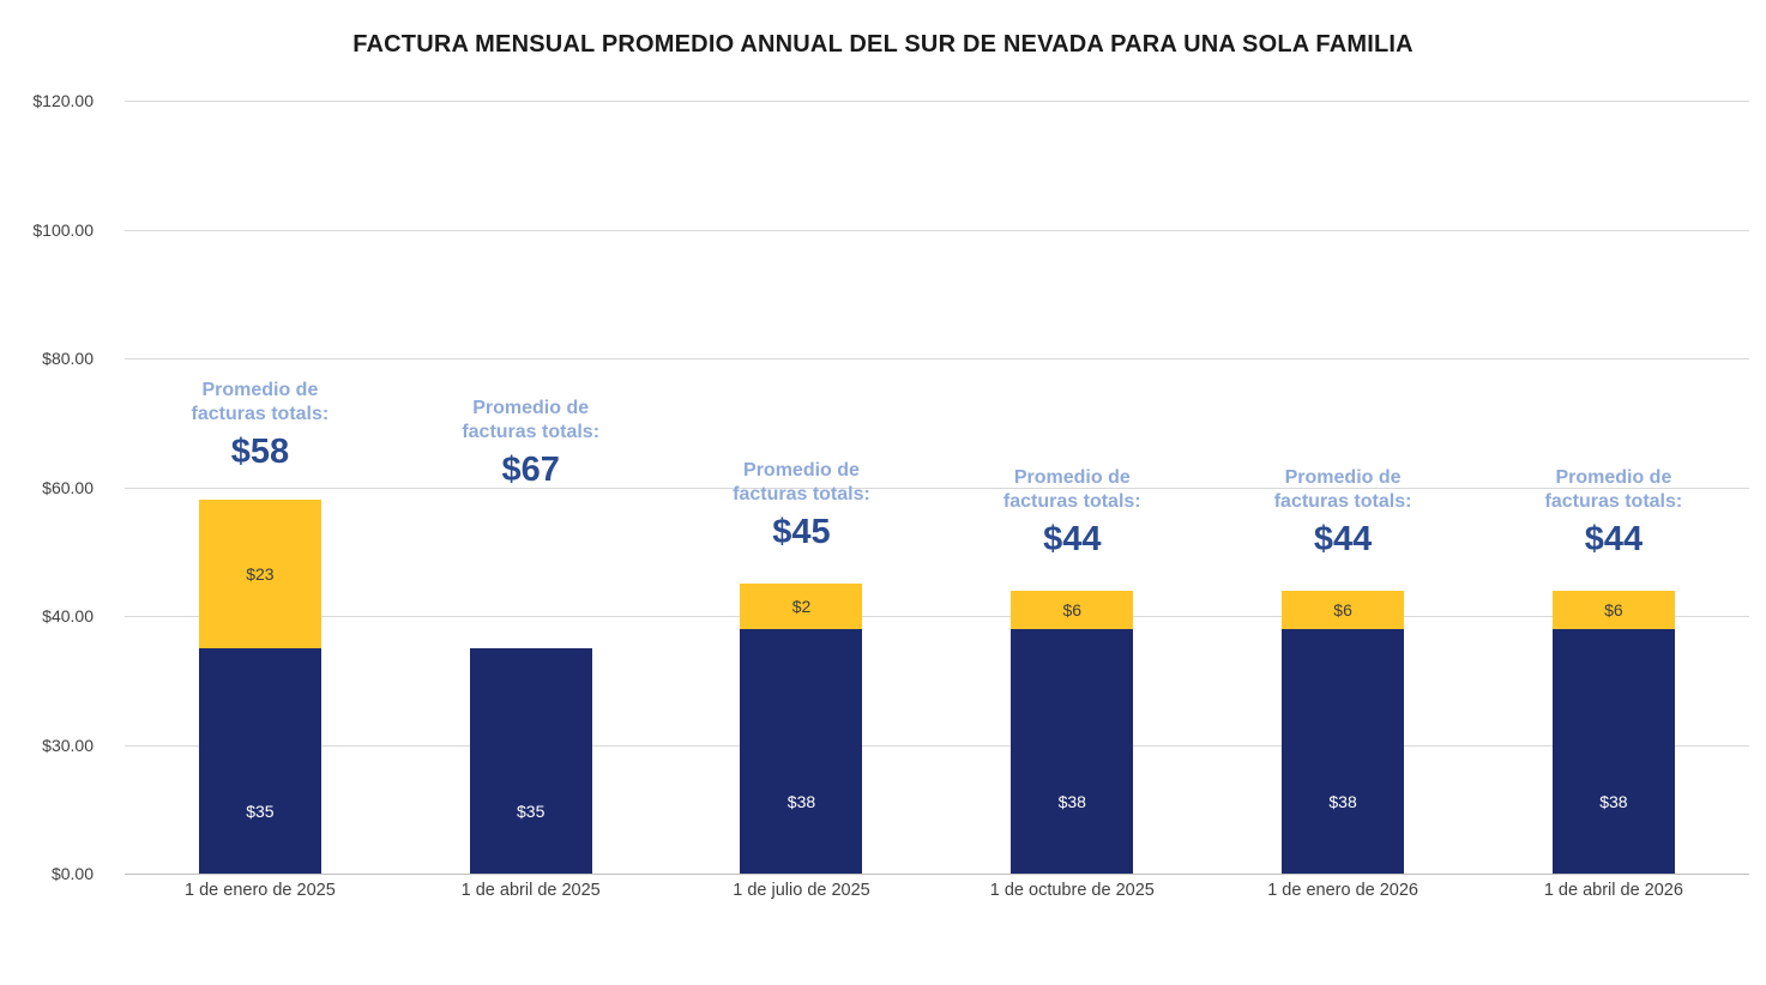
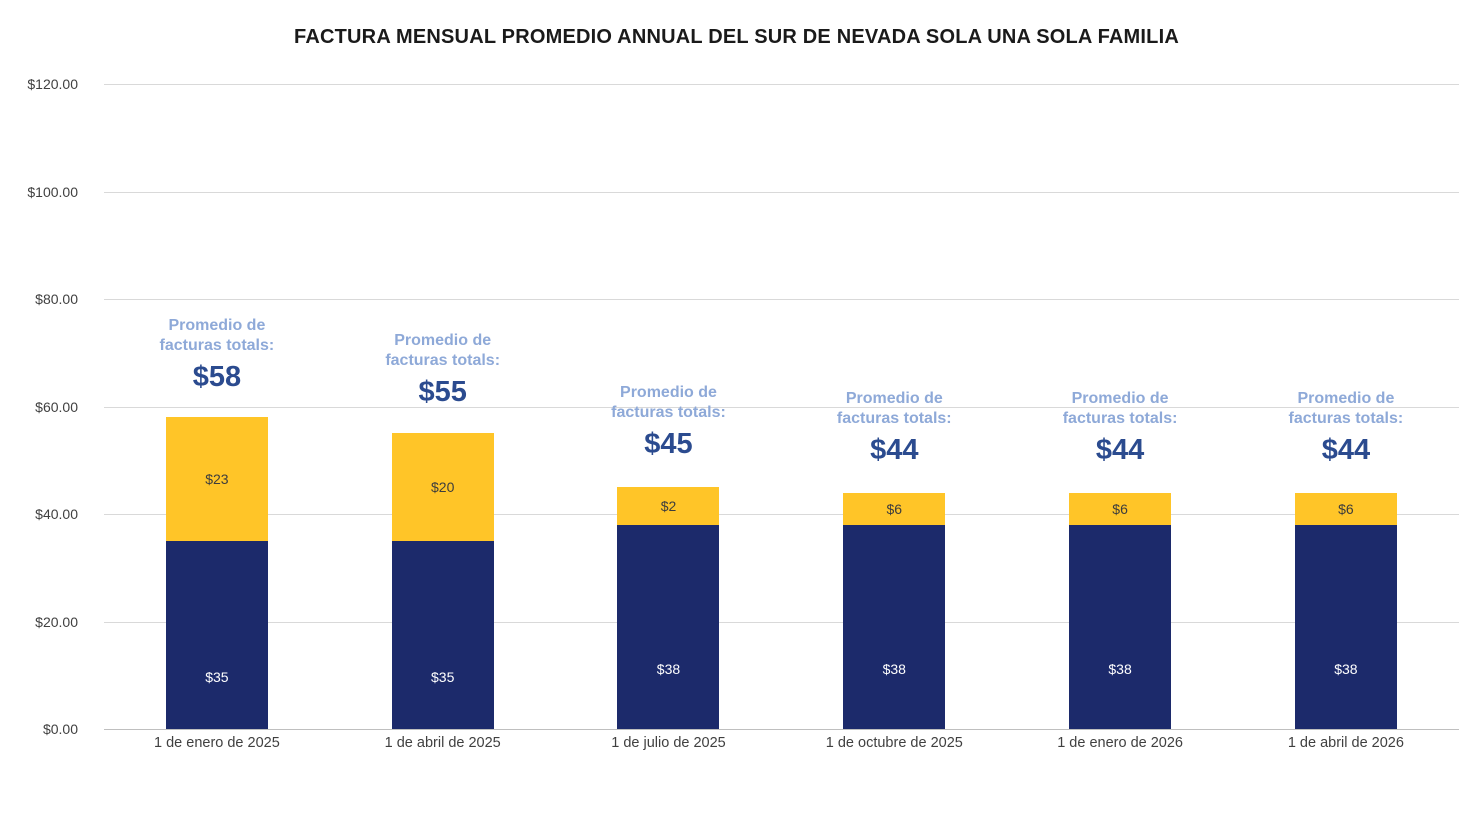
- FACTURA MENSUAL PROMEDIO ANNUAL DEL SUR DE NEVADA PARA UNA SOLA FAMILIA
+ FACTURA MENSUAL PROMEDIO ANNUAL DEL SUR DE NEVADA SOLA UNA SOLA FAMILIA
  $120.00
  $100.00
  $80.00
  $60.00
  $40.00
- $30.00
+ $20.00
  $0.00
  Promedio de facturas totals:
  $58
  $23
  $35
  Promedio de facturas totals:
- $67
+ $55
+ $20
  $35
  Promedio de facturas totals:
  $45
  $2
  $38
  Promedio de facturas totals:
  $44
  $6
  $38
  Promedio de facturas totals:
  $44
  $6
  $38
  Promedio de facturas totals:
  $44
  $6
  $38
  1 de enero de 2025
  1 de abril de 2025
  1 de julio de 2025
  1 de octubre de 2025
  1 de enero de 2026
  1 de abril de 2026
